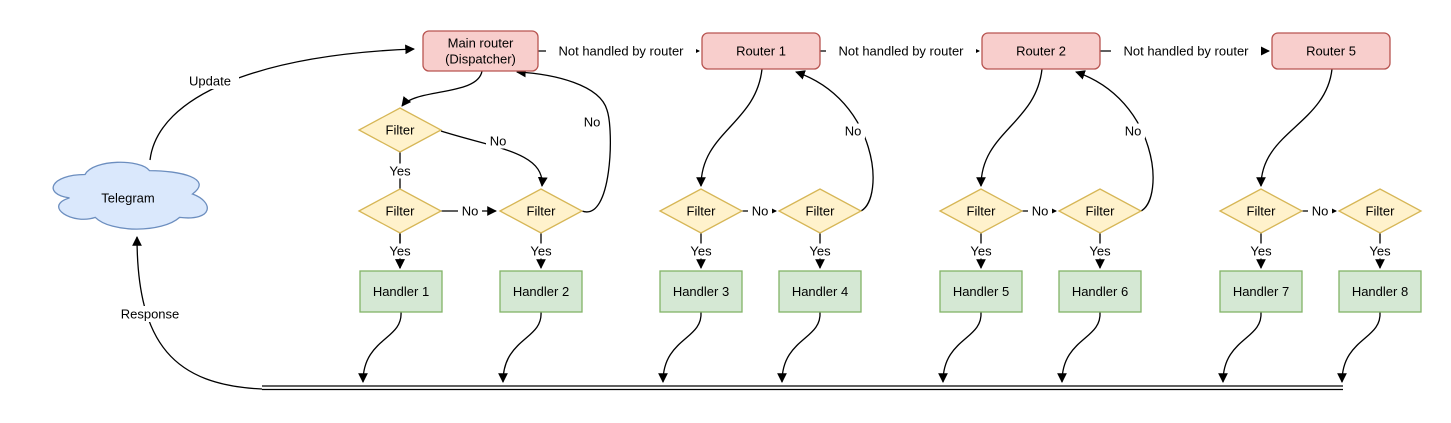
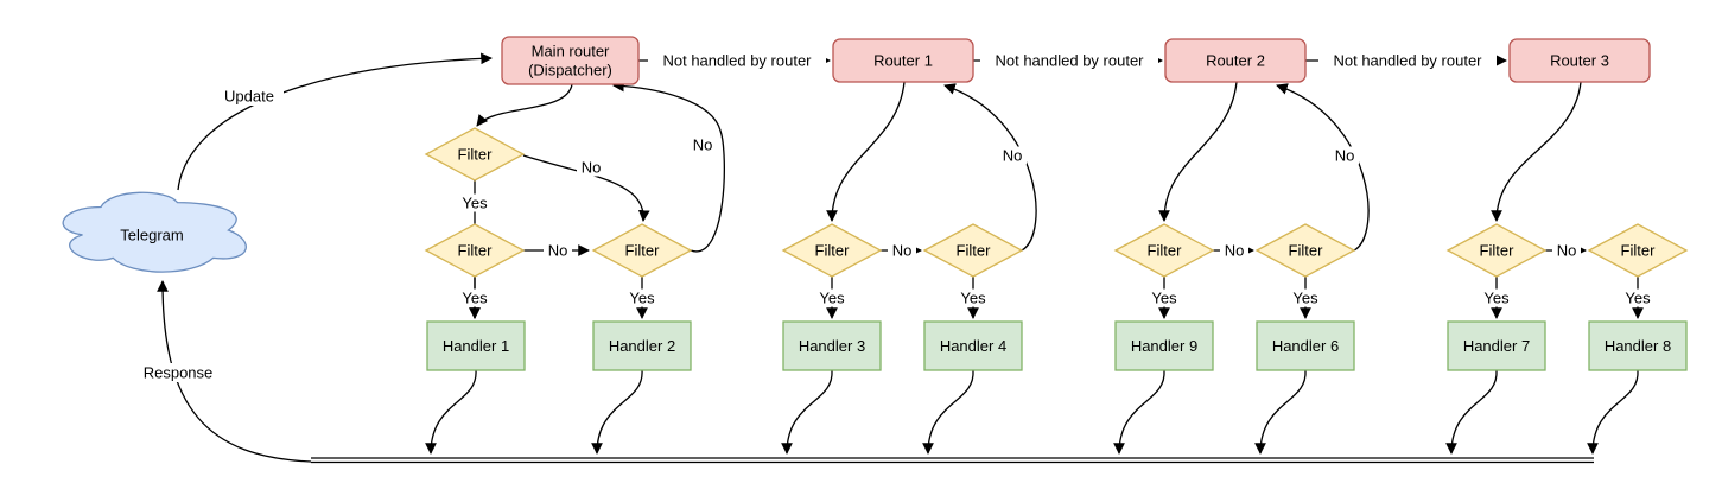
  Telegram
  Main router
  (Dispatcher)
  Router 1
  Router 2
- Router 5
+ Router 3
  Filter
  Filter
  Filter
  Filter
  Filter
  Filter
  Filter
  Filter
  Filter
  Handler 1
  Handler 2
  Handler 3
  Handler 4
- Handler 5
+ Handler 9
  Handler 6
  Handler 7
  Handler 8
  Update
  Not handled by router
  Not handled by router
  Not handled by router
  Yes
  No
  No
  No
  Yes
  Yes
  No
  No
  Yes
  Yes
  No
  No
  Yes
  Yes
  No
  Yes
  Yes
  Response
